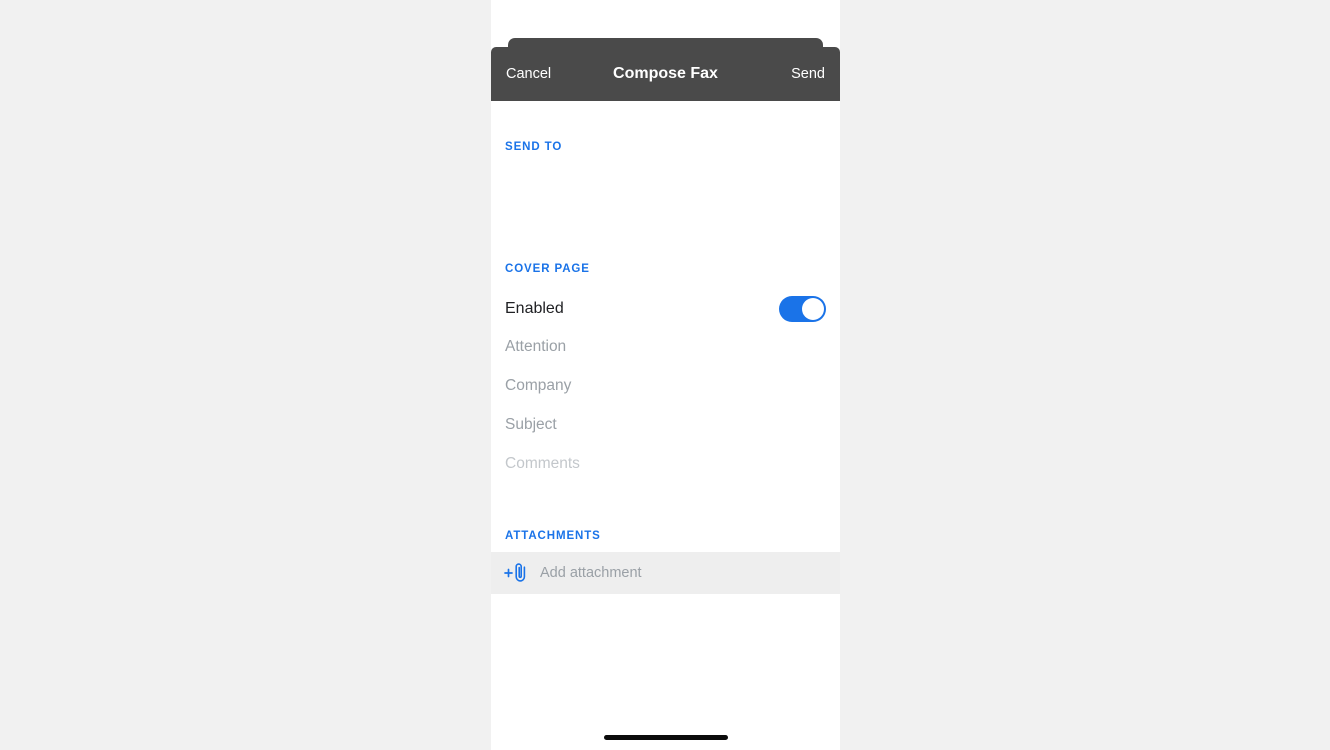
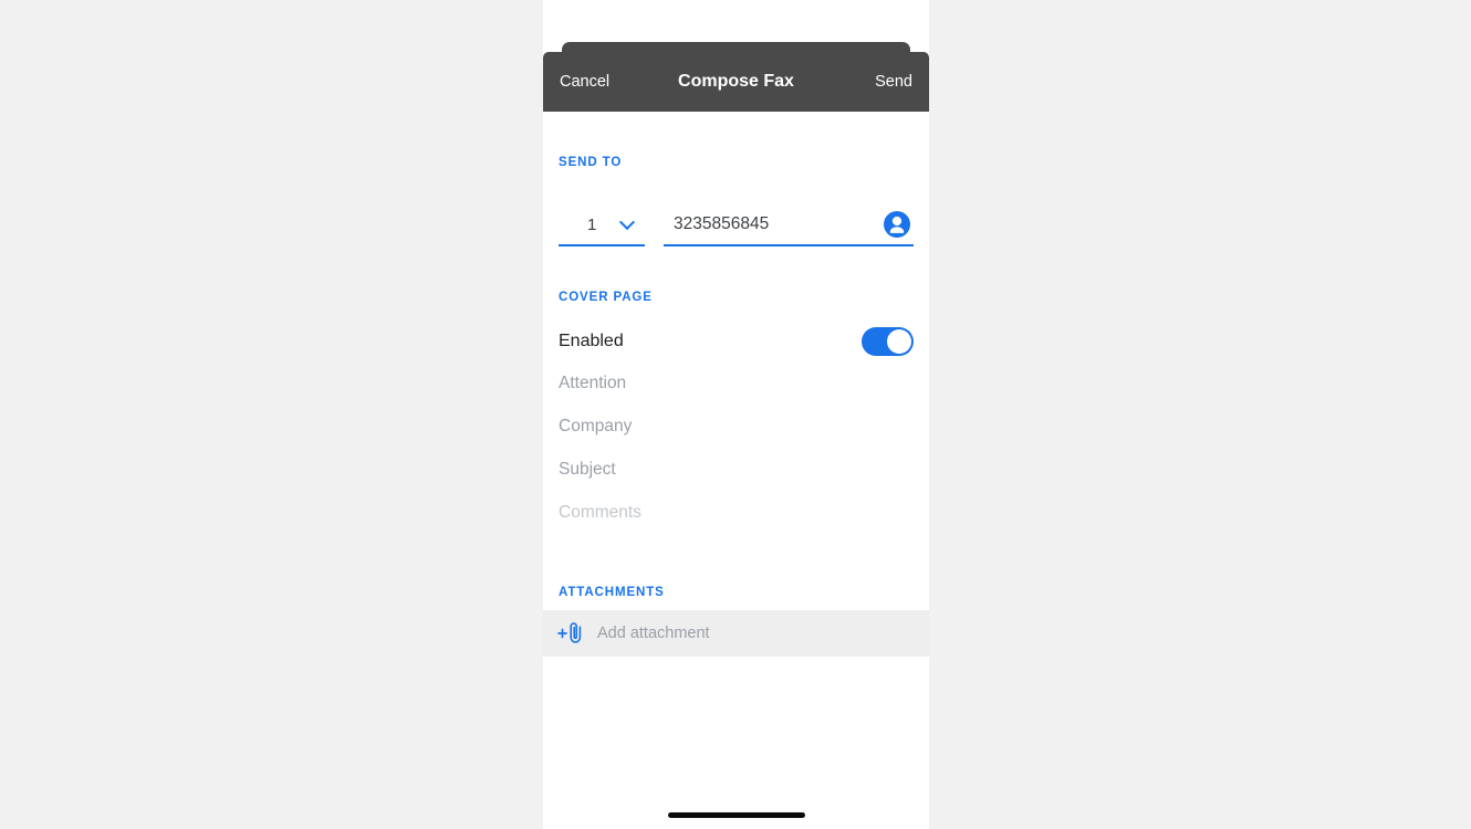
  Cancel
  Compose Fax
  Send
  SEND TO
+ 1
+ 3235856845
  COVER PAGE
  Enabled
  Attention
  Company
  Subject
  Comments
  ATTACHMENTS
  Add attachment
